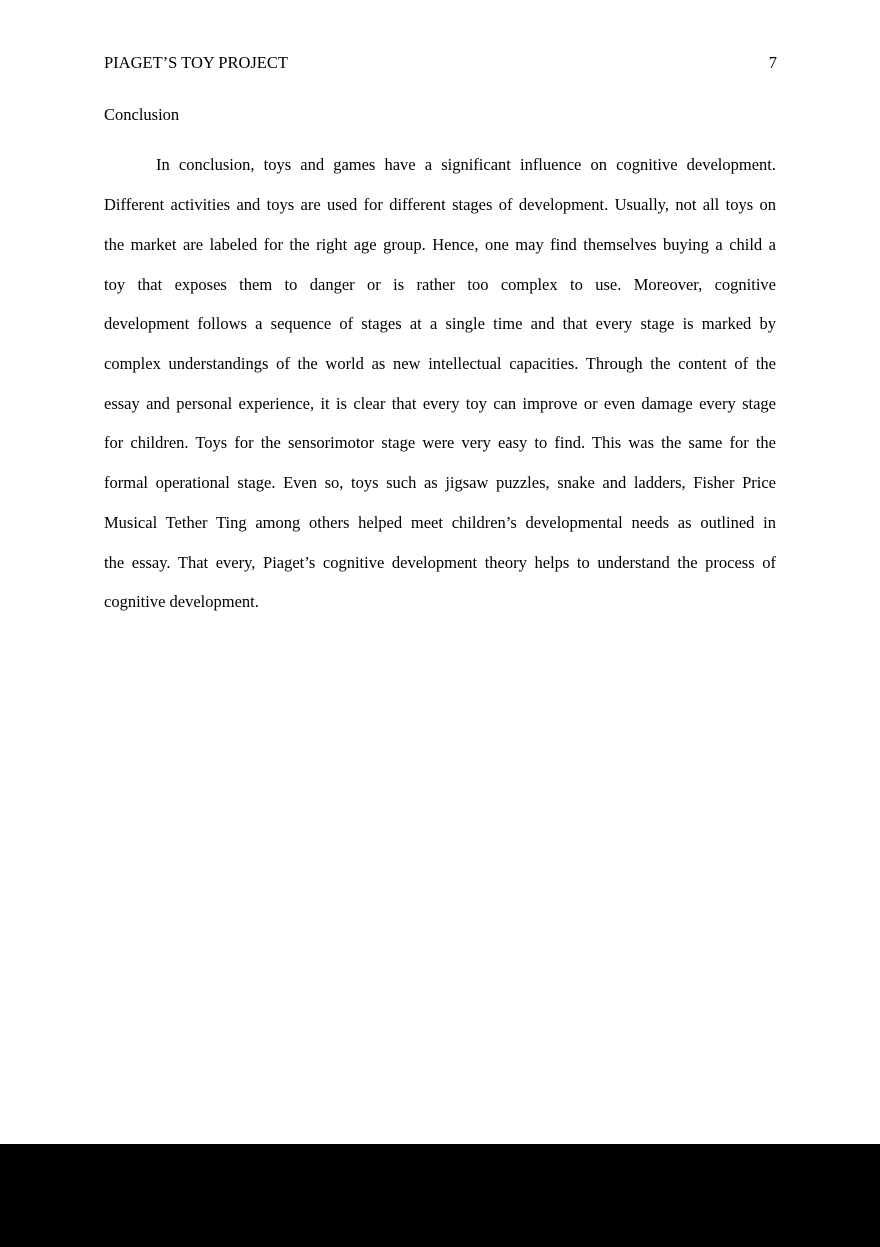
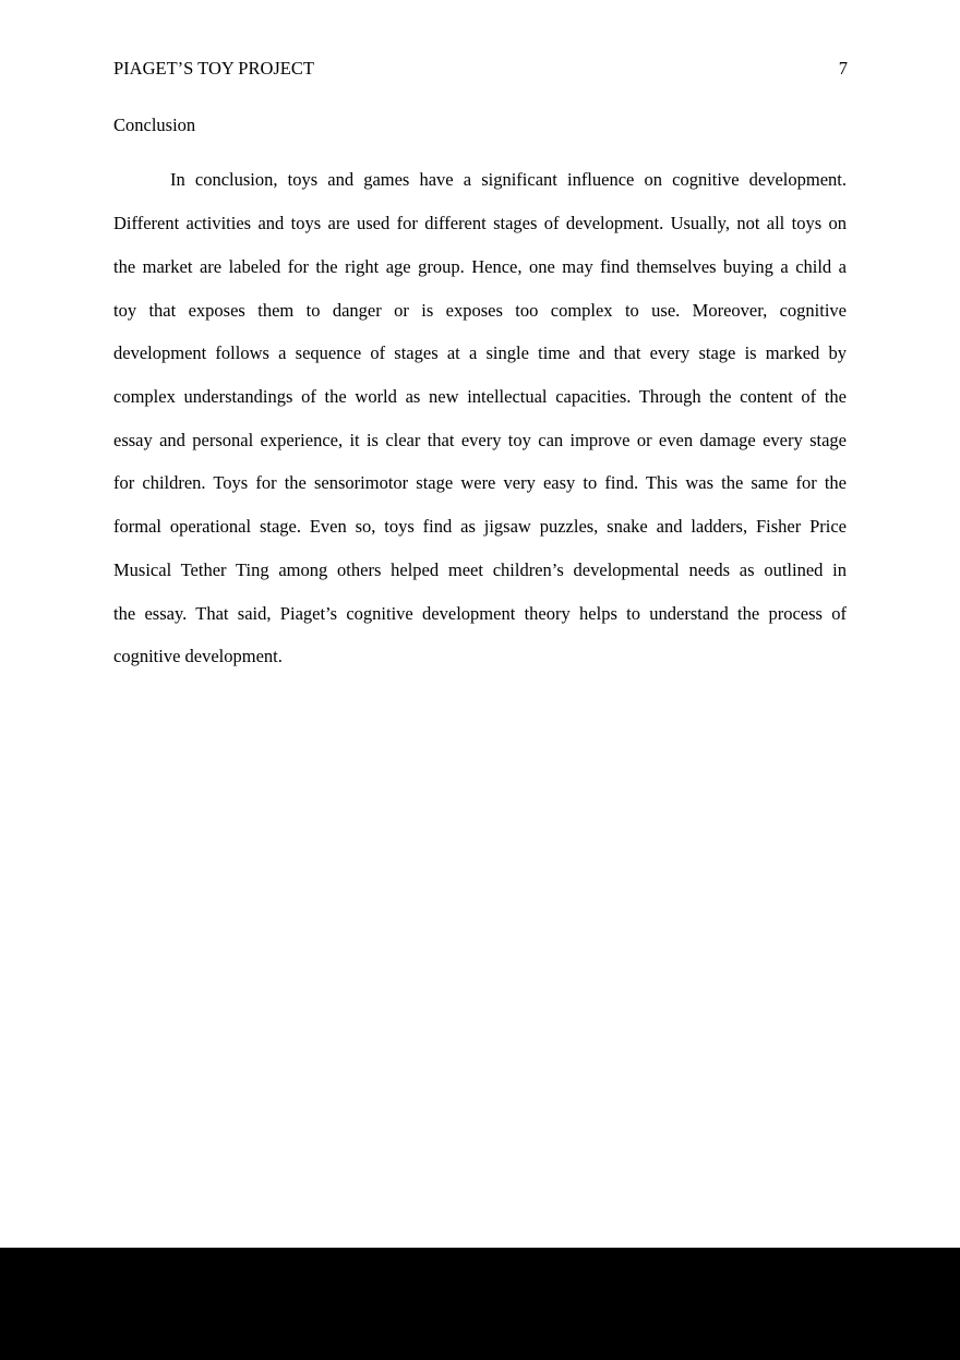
  PIAGET’S TOY PROJECT
  7
  Conclusion
  In conclusion, toys and games have a significant influence on cognitive development.
  Different activities and toys are used for different stages of development. Usually, not all toys on
  the market are labeled for the right age group. Hence, one may find themselves buying a child a
- toy that exposes them to danger or is rather too complex to use. Moreover, cognitive
+ toy that exposes them to danger or is exposes too complex to use. Moreover, cognitive
  development follows a sequence of stages at a single time and that every stage is marked by
  complex understandings of the world as new intellectual capacities. Through the content of the
  essay and personal experience, it is clear that every toy can improve or even damage every stage
  for children. Toys for the sensorimotor stage were very easy to find. This was the same for the
- formal operational stage. Even so, toys such as jigsaw puzzles, snake and ladders, Fisher Price
+ formal operational stage. Even so, toys find as jigsaw puzzles, snake and ladders, Fisher Price
  Musical Tether Ting among others helped meet children’s developmental needs as outlined in
- the essay. That every, Piaget’s cognitive development theory helps to understand the process of
+ the essay. That said, Piaget’s cognitive development theory helps to understand the process of
  cognitive development.
